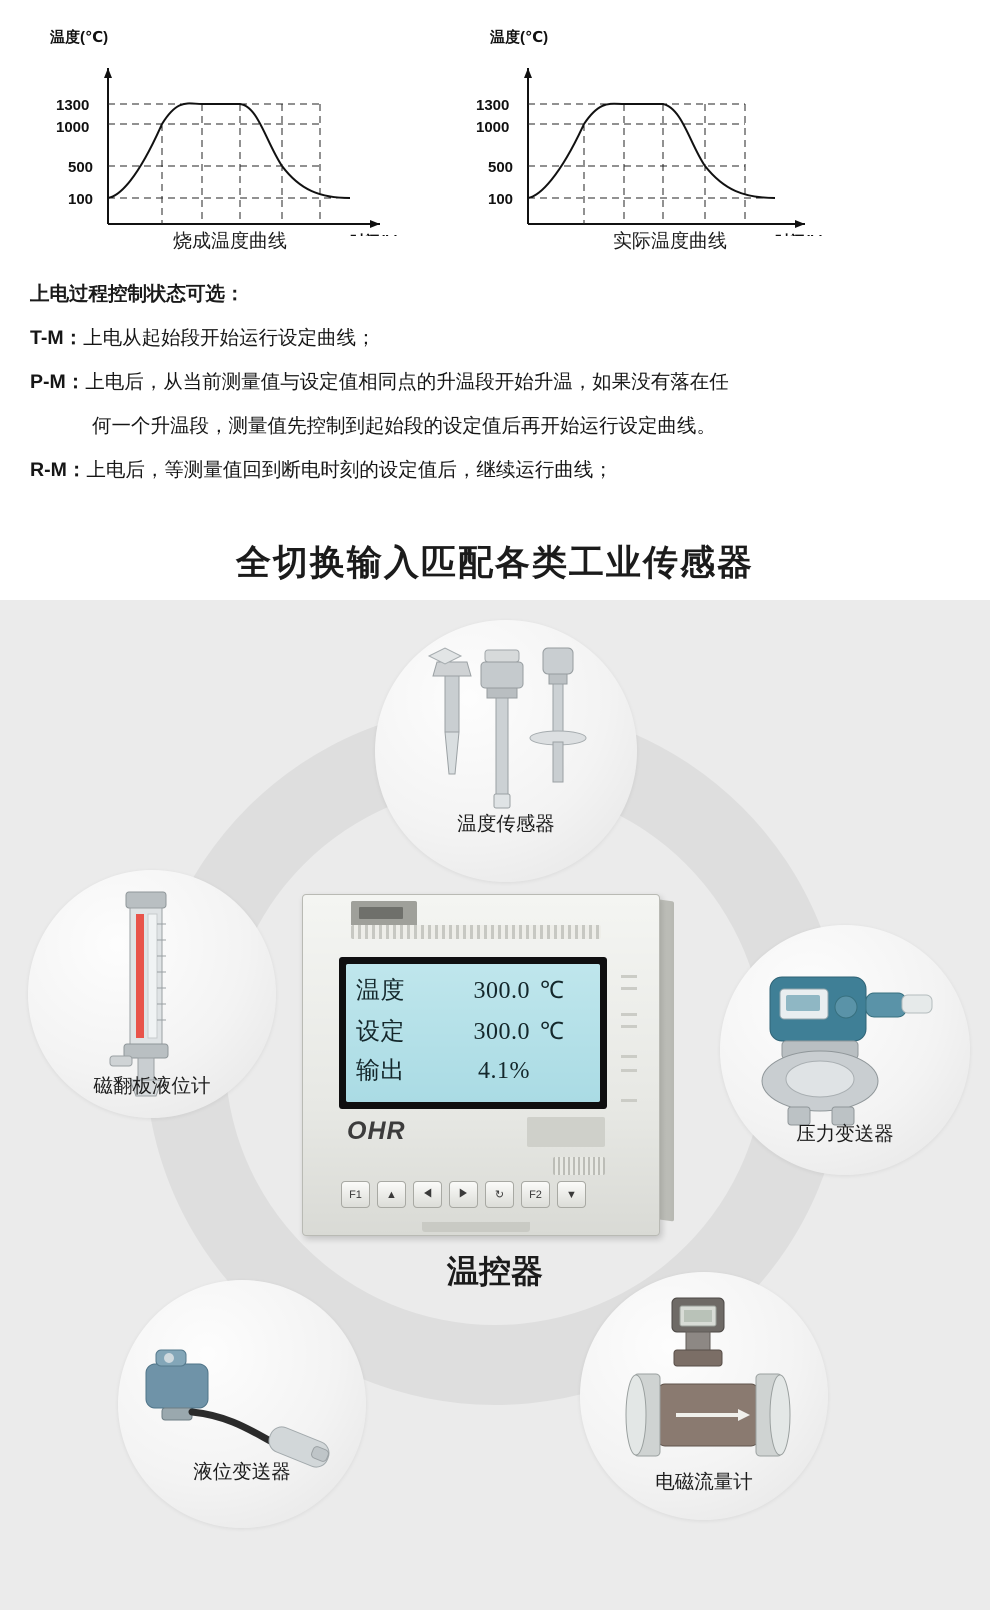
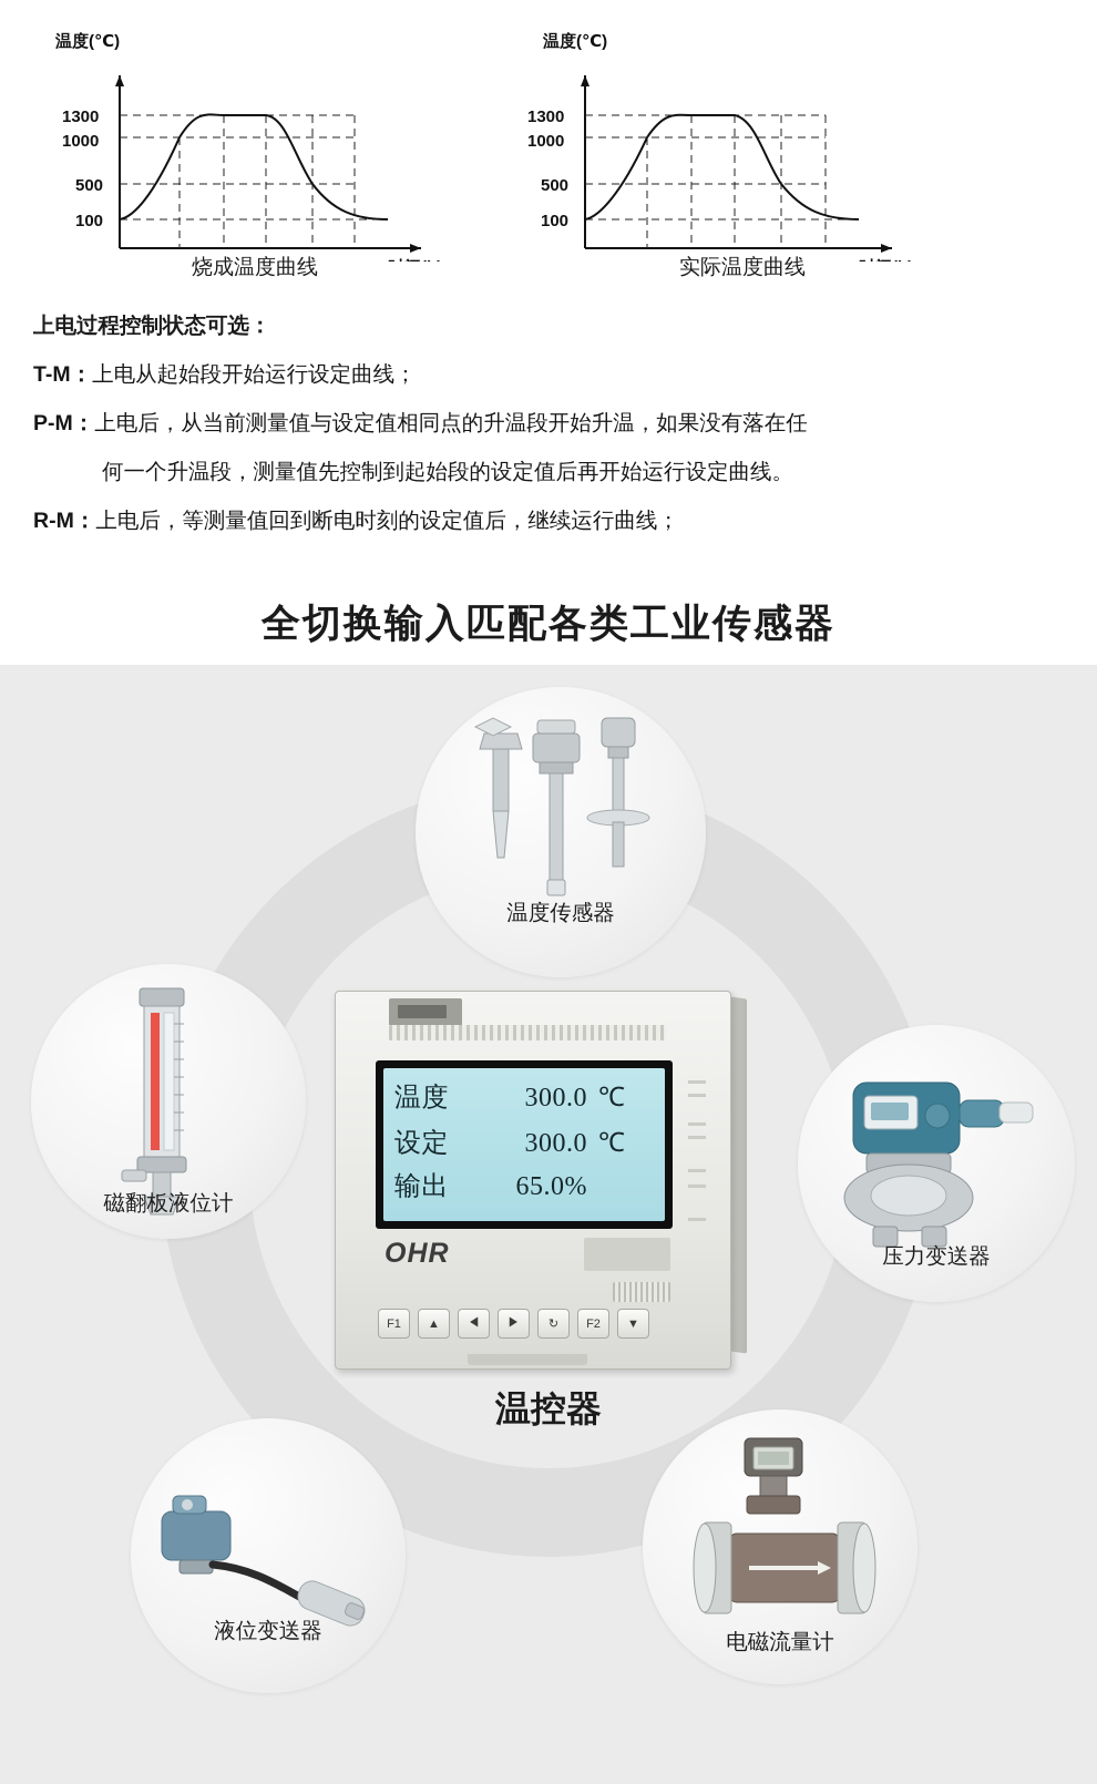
  温度(℃)
  1300
  1000
  500
  100
  烧成温度曲线
  温度(℃)
  1300
  1000
  500
  100
  实际温度曲线
  上电过程控制状态可选：
  T-M：上电从起始段开始运行设定曲线；
  P-M：上电后，从当前测量值与设定值相同点的升温段开始升温，如果没有落在任
  何一个升温段，测量值先控制到起始段的设定值后再开始运行设定曲线。
  R-M：上电后，等测量值回到断电时刻的设定值后，继续运行曲线；
  全切换输入匹配各类工业传感器
  温度传感器
  磁翻板液位计
  压力变送器
  液位变送器
  电磁流量计
  温度
  300.0
  ℃
  设定
  300.0
  ℃
  输出
- 4.1%
+ 65.0%
  OHR
  F1
  ▲
  ◀
  ▶
  ↻
  F2
  ▼
  温控器
